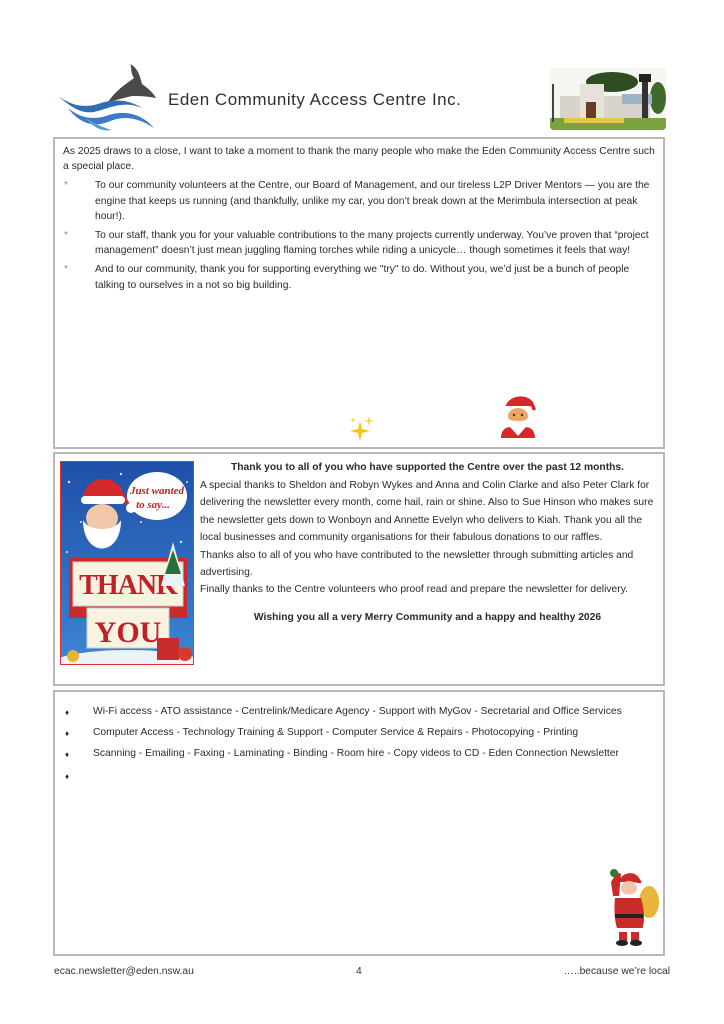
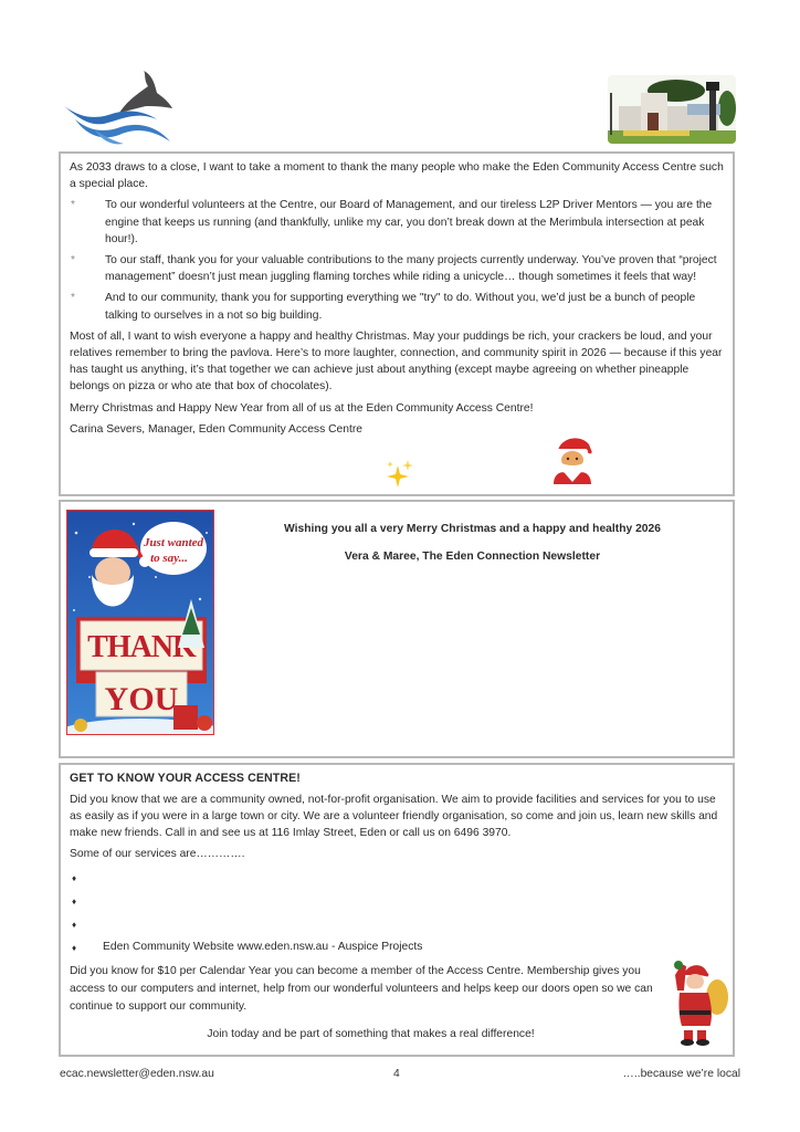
- Eden Community Access Centre Inc.
- As 2025 draws to a close, I want to take a moment to thank the many people who make the Eden Community Access Centre such a special place.
+ As 2033 draws to a close, I want to take a moment to thank the many people who make the Eden Community Access Centre such a special place.
  *
- To our community volunteers at the Centre, our Board of Management, and our tireless L2P Driver Mentors — you are the engine that keeps us running (and thankfully, unlike my car, you don’t break down at the Merimbula intersection at peak hour!).
+ To our wonderful volunteers at the Centre, our Board of Management, and our tireless L2P Driver Mentors — you are the engine that keeps us running (and thankfully, unlike my car, you don’t break down at the Merimbula intersection at peak hour!).
  *
  To our staff, thank you for your valuable contributions to the many projects currently underway. You’ve proven that “project management” doesn’t just mean juggling flaming torches while riding a unicycle… though sometimes it feels that way!
  *
  And to our community, thank you for supporting everything we "try" to do. Without you, we’d just be a bunch of people talking to ourselves in a not so big building.
+ Most of all, I want to wish everyone a happy and healthy Christmas. May your puddings be rich, your crackers be loud, and your relatives remember to bring the pavlova. Here’s to more laughter, connection, and community spirit in 2026 — because if this year has taught us anything, it’s that together we can achieve just about anything (except maybe agreeing on whether pineapple belongs on pizza or who ate that box of chocolates).
+ Merry Christmas and Happy New Year from all of us at the Eden Community Access Centre!
+ Carina Severs, Manager, Eden Community Access Centre
  Just wanted
  to say...
  THAN
  YOU
- Thank you to all of you who have supported the Centre over the past 12 months.
- A special thanks to Sheldon and Robyn Wykes and Anna and Colin Clarke and also Peter Clark for delivering the newsletter every month, come hail, rain or shine. Also to Sue Hinson who makes sure the newsletter gets down to Wonboyn and Annette Evelyn who delivers to Kiah. Thank you all the local businesses and community organisations for their fabulous donations to our raffles.
- Thanks also to all of you who have contributed to the newsletter through submitting articles and advertising.
- Finally thanks to the Centre volunteers who proof read and prepare the newsletter for delivery.
- Wishing you all a very Merry Community and a happy and healthy 2026
+ Wishing you all a very Merry Christmas and a happy and healthy 2026
+ Vera & Maree, The Eden Connection Newsletter
+ GET TO KNOW YOUR ACCESS CENTRE!
+ Did you know that we are a community owned, not-for-profit organisation. We aim to provide facilities and services for you to use as easily as if you were in a large town or city. We are a volunteer friendly organisation, so come and join us, learn new skills and make new friends. Call in and see us at 116 Imlay Street, Eden or call us on 6496 3970.
+ Some of our services are………….
  ♦
- Wi-Fi access - ATO assistance - Centrelink/Medicare Agency - Support with MyGov - Secretarial and Office Services
  ♦
- Computer Access - Technology Training & Support - Computer Service & Repairs - Photocopying - Printing
  ♦
- Scanning - Emailing - Faxing - Laminating - Binding - Room hire - Copy videos to CD - Eden Connection Newsletter
  ♦
+ Eden Community Website www.eden.nsw.au - Auspice Projects
+ Did you know for $10 per Calendar Year you can become a member of the Access Centre. Membership gives you access to our computers and internet, help from our wonderful volunteers and helps keep our doors open so we can continue to support our community.
+ Join today and be part of something that makes a real difference!
  ecac.newsletter@eden.nsw.au
  4
  …..because we’re local
